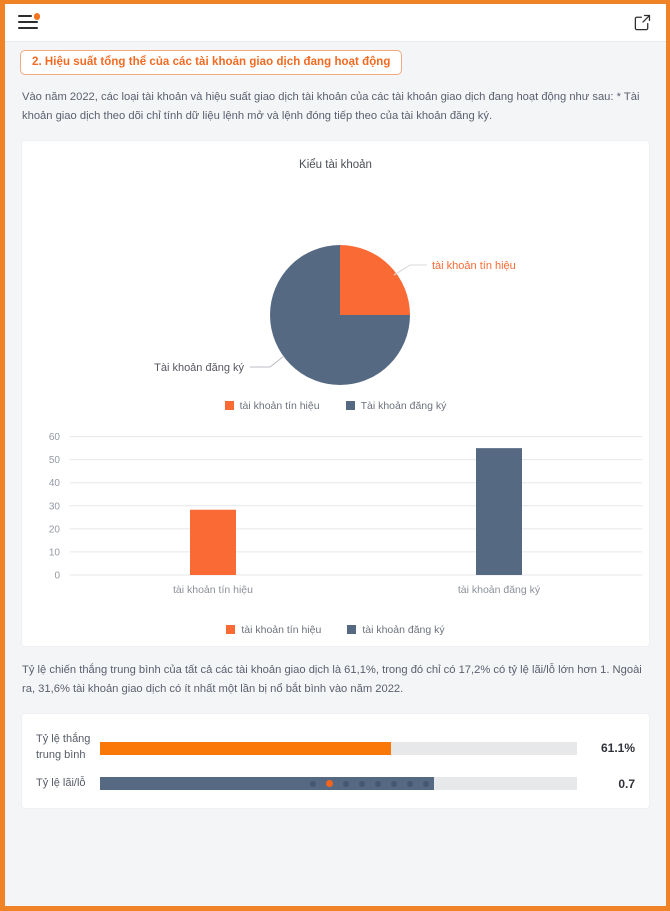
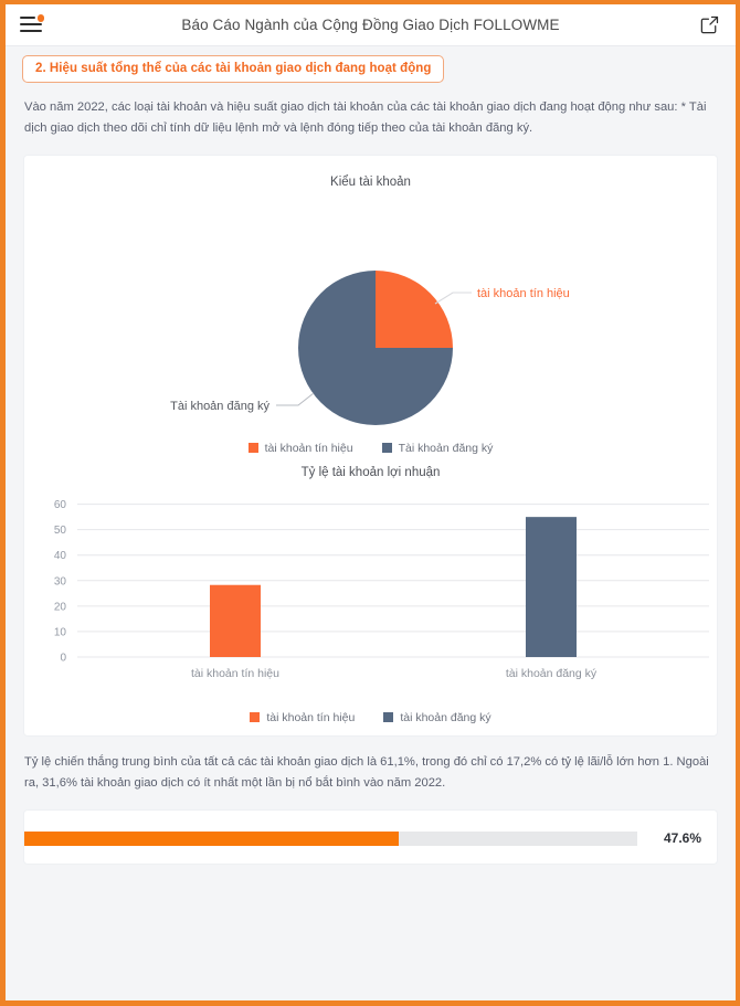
+ Báo Cáo Ngành của Cộng Đồng Giao Dịch FOLLOWME
  2. Hiệu suất tổng thể của các tài khoản giao dịch đang hoạt động
- Vào năm 2022, các loại tài khoản và hiệu suất giao dịch tài khoản của các tài khoản giao dịch đang hoạt động như sau: * Tài khoản giao dịch theo dõi chỉ tính dữ liệu lệnh mở và lệnh đóng tiếp theo của tài khoản đăng ký.
+ Vào năm 2022, các loại tài khoản và hiệu suất giao dịch tài khoản của các tài khoản giao dịch đang hoạt động như sau: * Tài dịch giao dịch theo dõi chỉ tính dữ liệu lệnh mở và lệnh đóng tiếp theo của tài khoản đăng ký.
  Kiểu tài khoản
  tài khoản tín hiệu
  Tài khoản đăng ký
  tài khoản tín hiệu
  Tài khoản đăng ký
+ Tỷ lệ tài khoản lợi nhuận
  0
  10
  20
  30
  40
  50
  60
  tài khoản tín hiệu
  tài khoản đăng ký
  tài khoản tín hiệu
  tài khoản đăng ký
  Tỷ lệ chiến thắng trung bình của tất cả các tài khoản giao dịch là 61,1%, trong đó chỉ có 17,2% có tỷ lệ lãi/lỗ lớn hơn 1. Ngoài ra, 31,6% tài khoản giao dịch có ít nhất một lần bị nổ bắt bình vào năm 2022.
- Tỷ lệ thắng trung bình
- 61.1%
+ 47.6%
- Tỷ lệ lãi/lỗ
- 0.7
